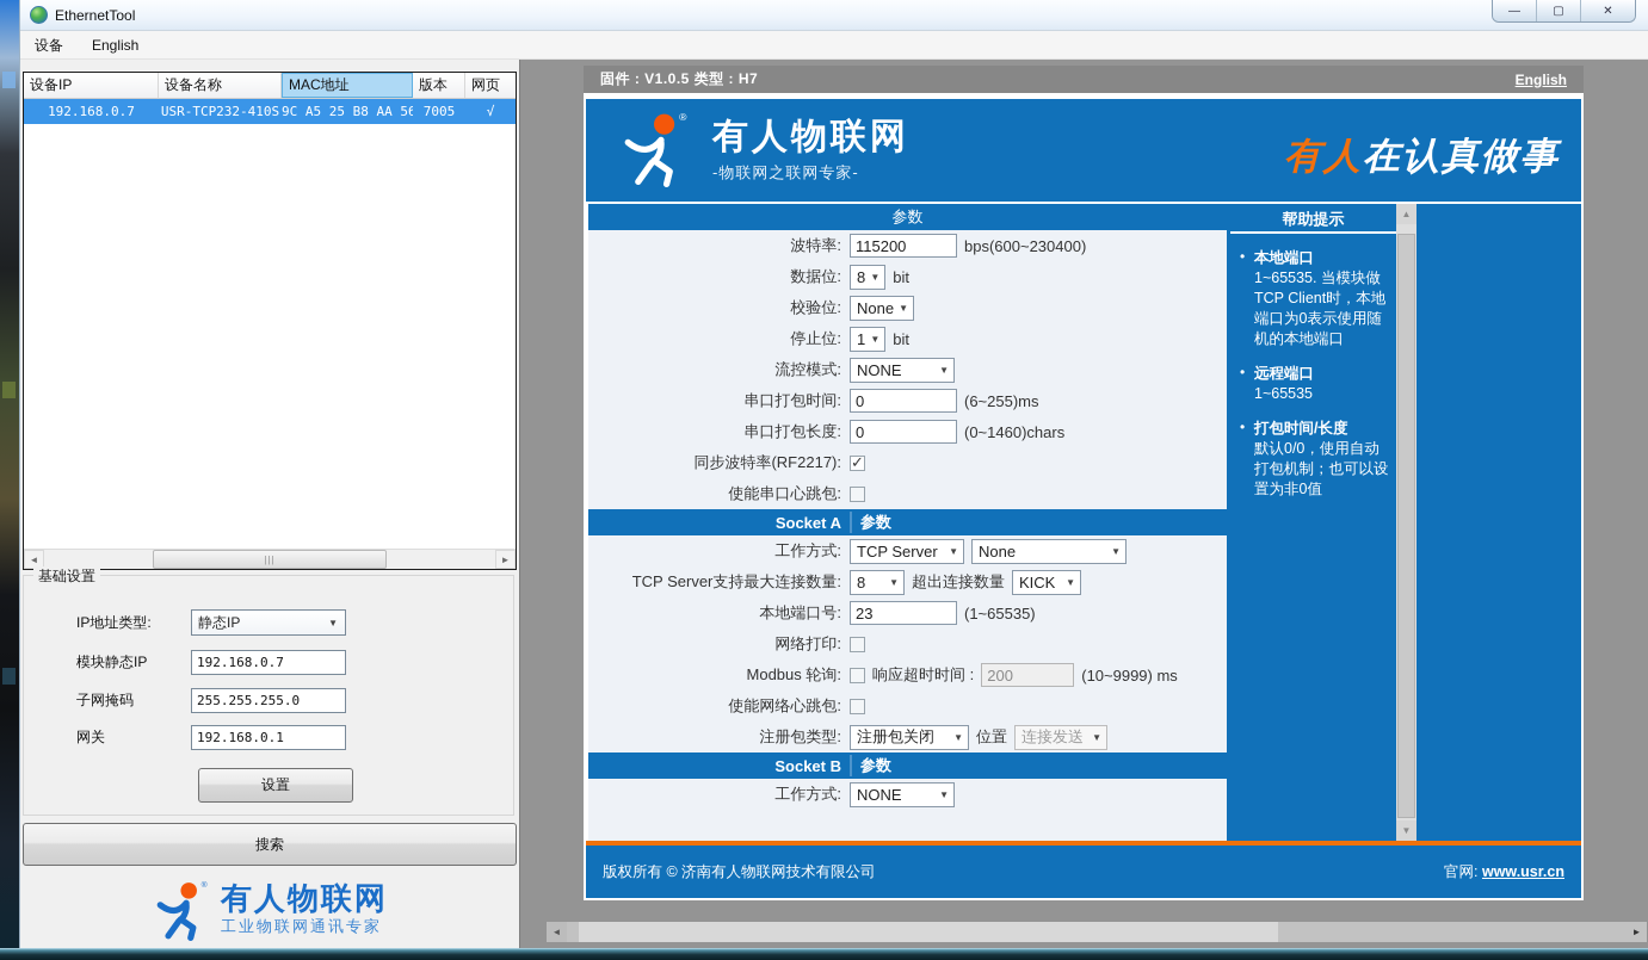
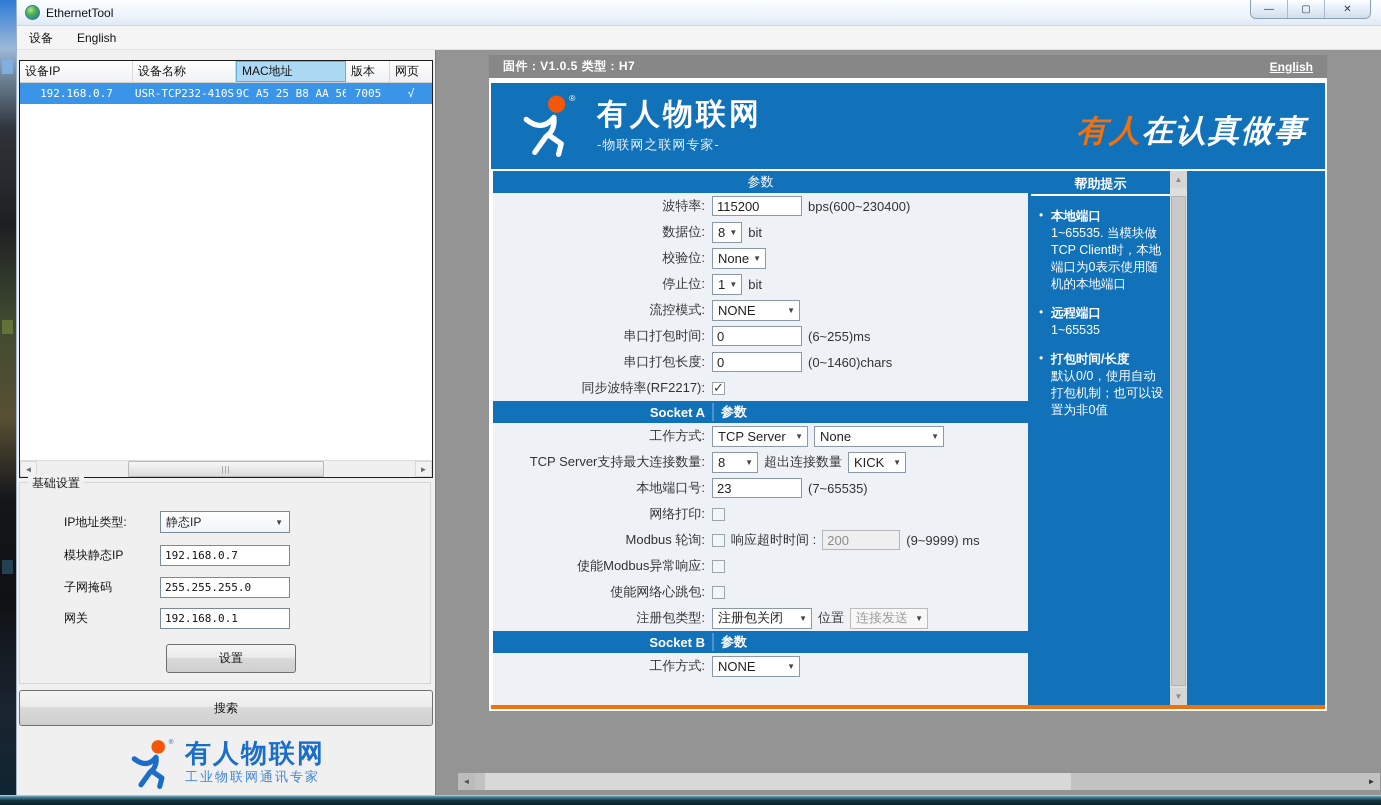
  EthernetTool
  —
  ▢
  ✕
  设备
  English
  设备IP
  设备名称
  MAC地址
  版本
  网页
  192.168.0.7
  USR-TCP232-410S
  9C A5 25 B8 AA 56
  7005
  √
  ◄
  |||
  ►
  基础设置
  IP地址类型:
  静态IP
  ▼
  模块静态IP
  192.168.0.7
  子网掩码
  255.255.255.0
  网关
  192.168.0.1
  设置
  搜索
  有人物联网
  工业物联网通讯专家
  固件 : V1.0.5 类型 : H7
  English
  ®
  有人物联网
  -物联网之联网专家-
  有人在认真做事
  参数
  波特率:
  115200
  bps(600~230400)
  数据位:
  8
  ▼
  bit
  校验位:
  None
  ▼
  停止位:
  1
  ▼
  bit
  流控模式:
  NONE
  ▼
  串口打包时间:
  0
  (6~255)ms
  串口打包长度:
  0
  (0~1460)chars
  同步波特率(RF2217):
  ✓
- 使能串口心跳包:
  Socket A
  参数
  工作方式:
  TCP Server
  ▼
  None
  ▼
  TCP Server支持最大连接数量:
  8
  ▼
  超出连接数量
  KICK
  ▼
  本地端口号:
  23
- (1~65535)
+ (7~65535)
  网络打印:
  Modbus 轮询:
  响应超时时间 :
  200
- (10~9999) ms
+ (9~9999) ms
+ 使能Modbus异常响应:
  使能网络心跳包:
  注册包类型:
  注册包关闭
  ▼
  位置
  连接发送
  ▼
  Socket B
  参数
  工作方式:
  NONE
  ▼
  帮助提示
  •
  本地端口
  1~65535. 当模块做TCP Client时，本地端口为0表示使用随机的本地端口
  •
  远程端口
  1~65535
  •
  打包时间/长度
  默认0/0，使用自动打包机制；也可以设置为非0值
  ▲
  ▼
- 版权所有 © 济南有人物联网技术有限公司
- 官网: www.usr.cn
  ◄
  ►
